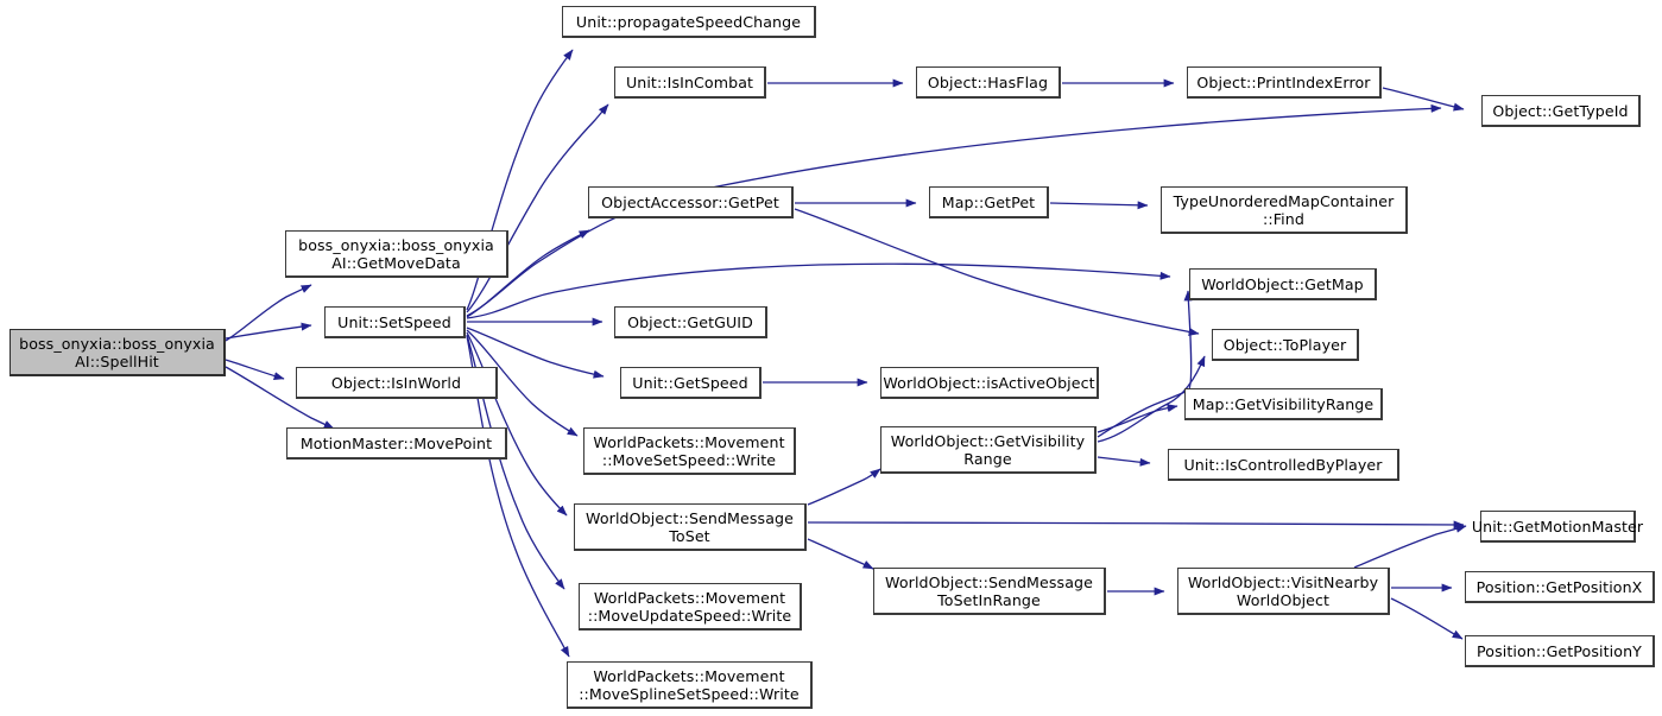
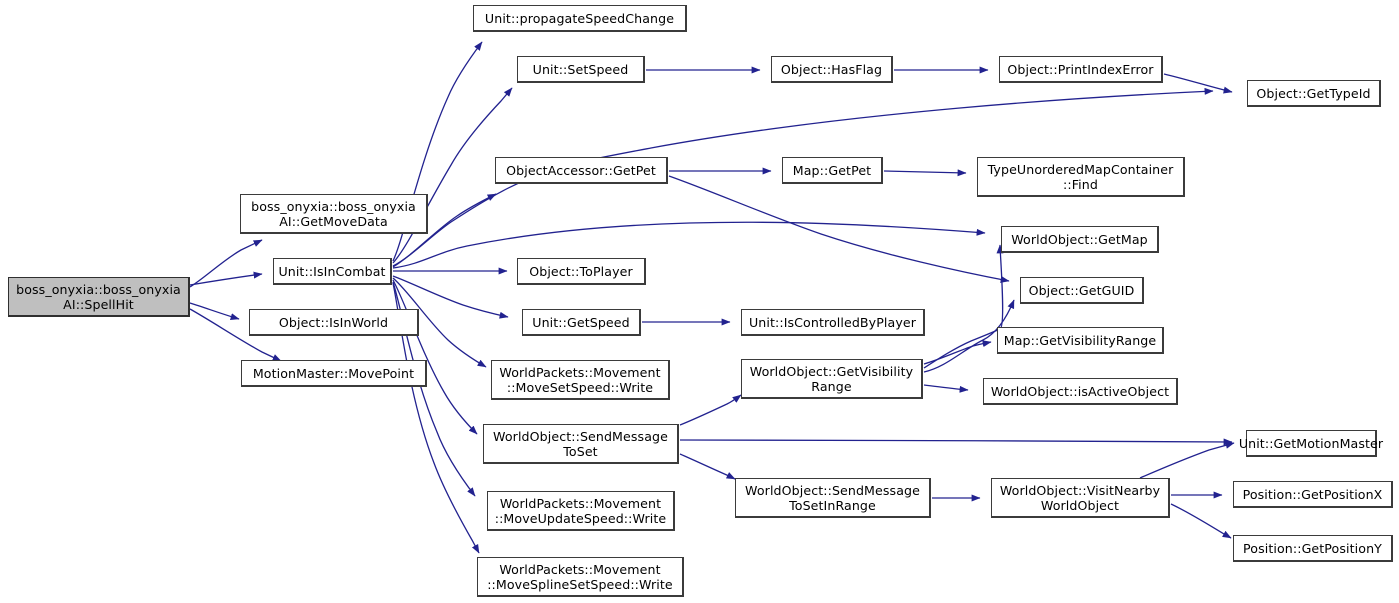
  boss_onyxia::boss_onyxia
  AI::SpellHit
  boss_onyxia::boss_onyxia
  AI::GetMoveData
- Unit::SetSpeed
+ Unit::IsInCombat
  Object::IsInWorld
  MotionMaster::MovePoint
  Unit::propagateSpeedChange
- Unit::IsInCombat
+ Unit::SetSpeed
  ObjectAccessor::GetPet
- Object::GetGUID
+ Object::ToPlayer
  Unit::GetSpeed
  WorldPackets::Movement
  ::MoveSetSpeed::Write
  WorldObject::SendMessage
  ToSet
  WorldPackets::Movement
  ::MoveUpdateSpeed::Write
  WorldPackets::Movement
  ::MoveSplineSetSpeed::Write
  Object::HasFlag
  Map::GetPet
- WorldObject::isActiveObject
+ Unit::IsControlledByPlayer
  WorldObject::GetVisibility
  Range
  WorldObject::SendMessage
  ToSetInRange
  Object::PrintIndexError
  TypeUnorderedMapContainer
  ::Find
  WorldObject::GetMap
- Object::ToPlayer
+ Object::GetGUID
  Map::GetVisibilityRange
- Unit::IsControlledByPlayer
+ WorldObject::isActiveObject
  WorldObject::VisitNearby
  WorldObject
  Unit::GetMotionMaster
  Object::GetTypeId
  Position::GetPositionX
  Position::GetPositionY
